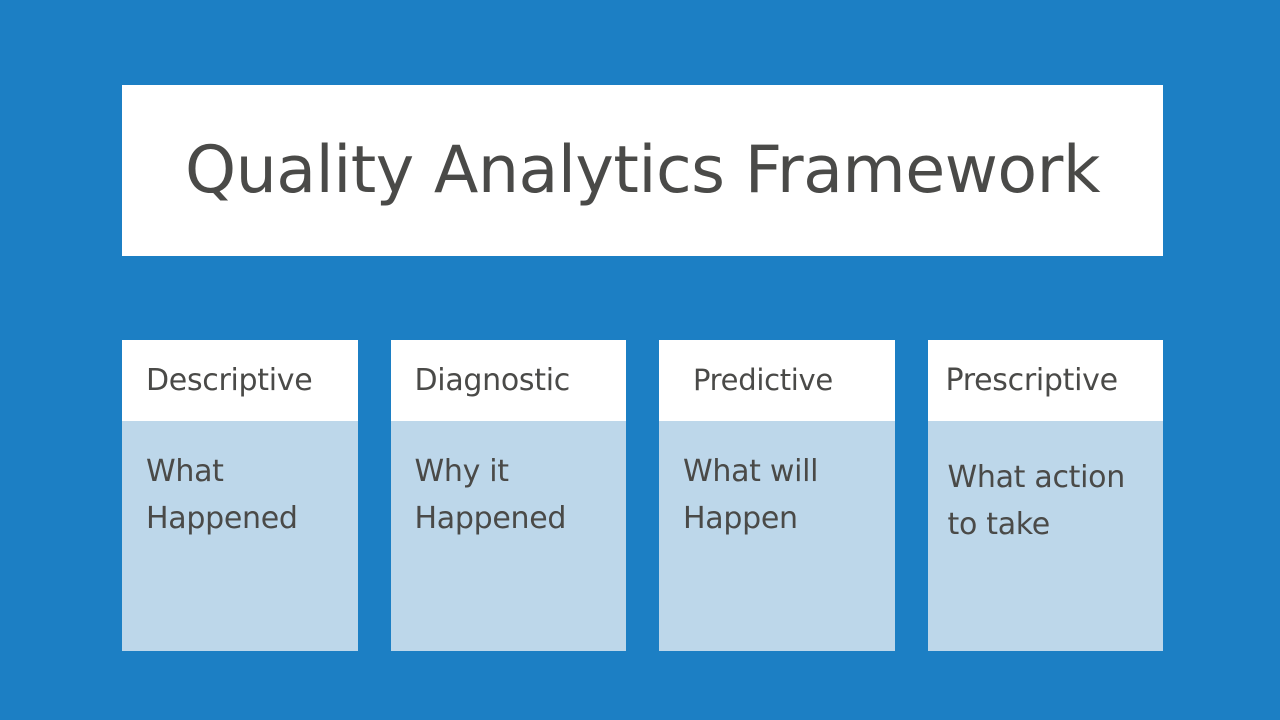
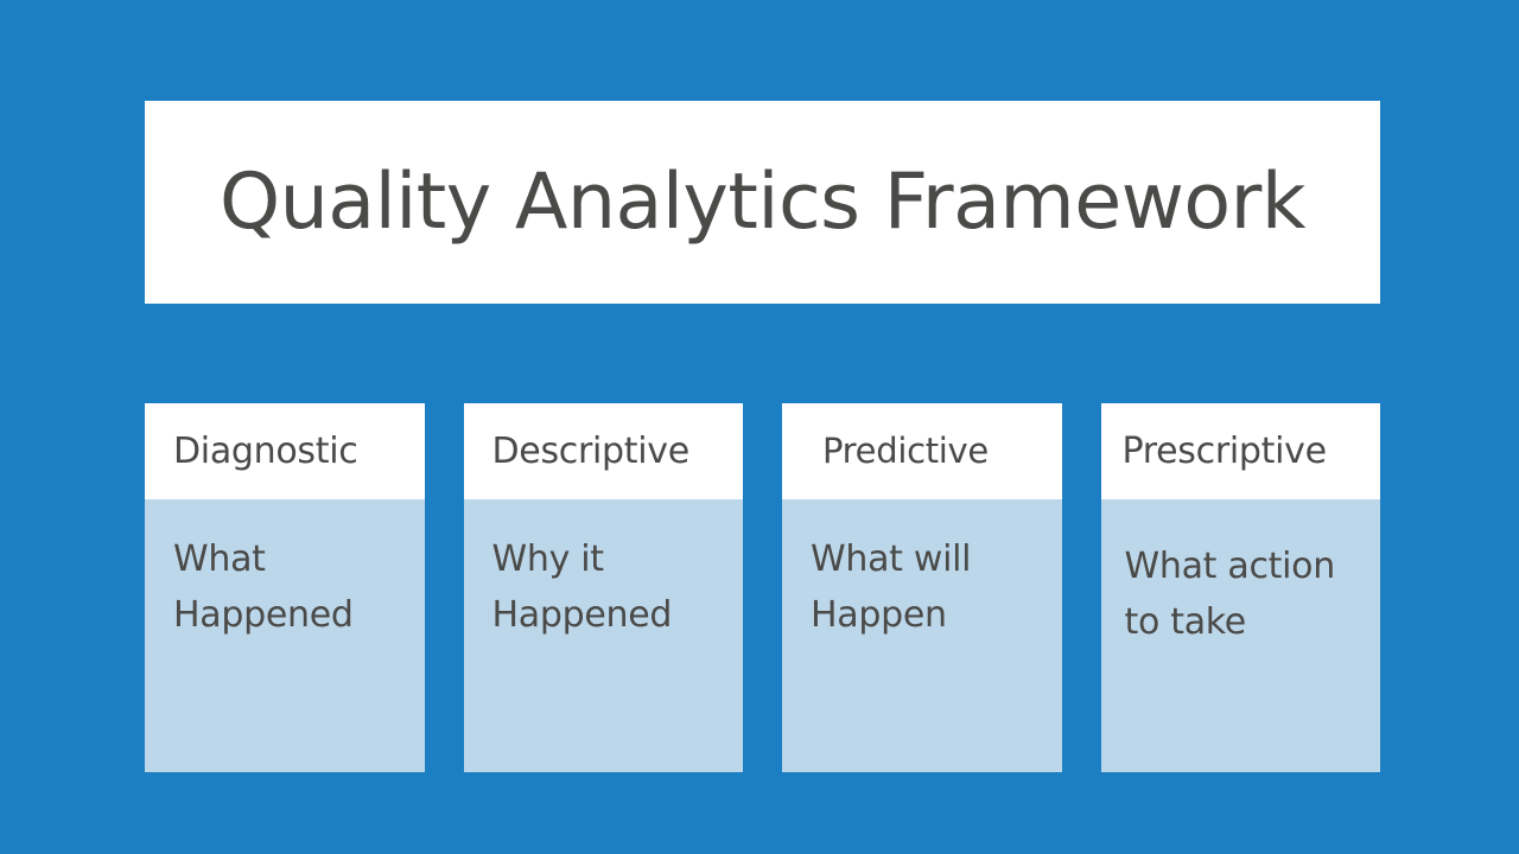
  Quality Analytics Framework
- Descriptive
+ Diagnostic
  What
  Happened
- Diagnostic
+ Descriptive
  Why it
  Happened
  Predictive
  What will
  Happen
  Prescriptive
  What action
  to take
